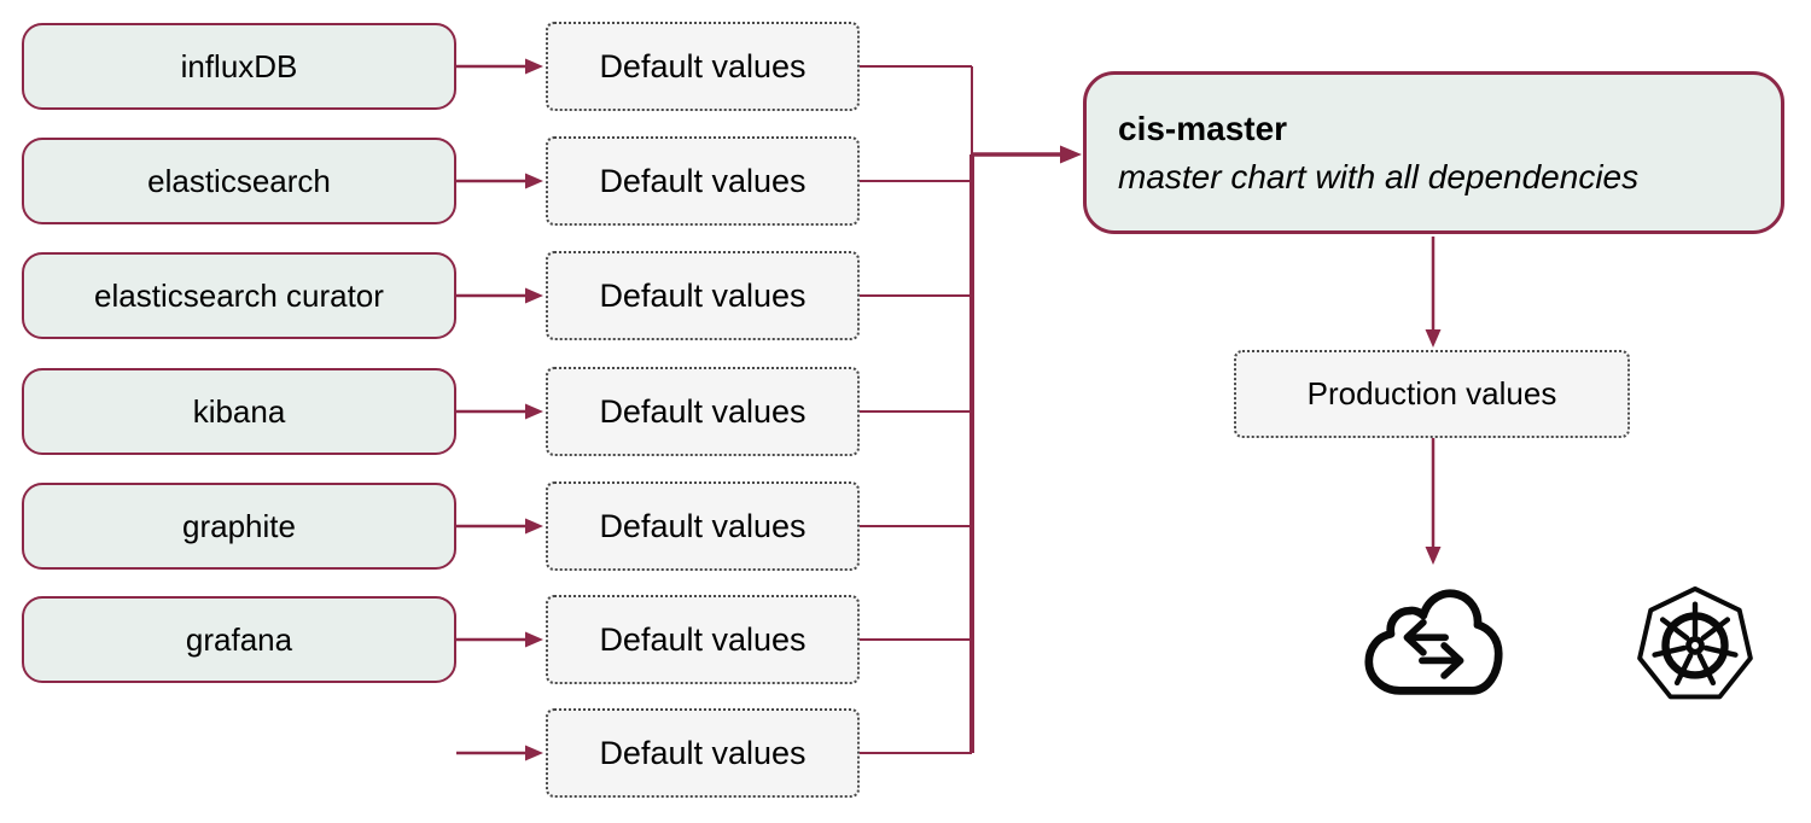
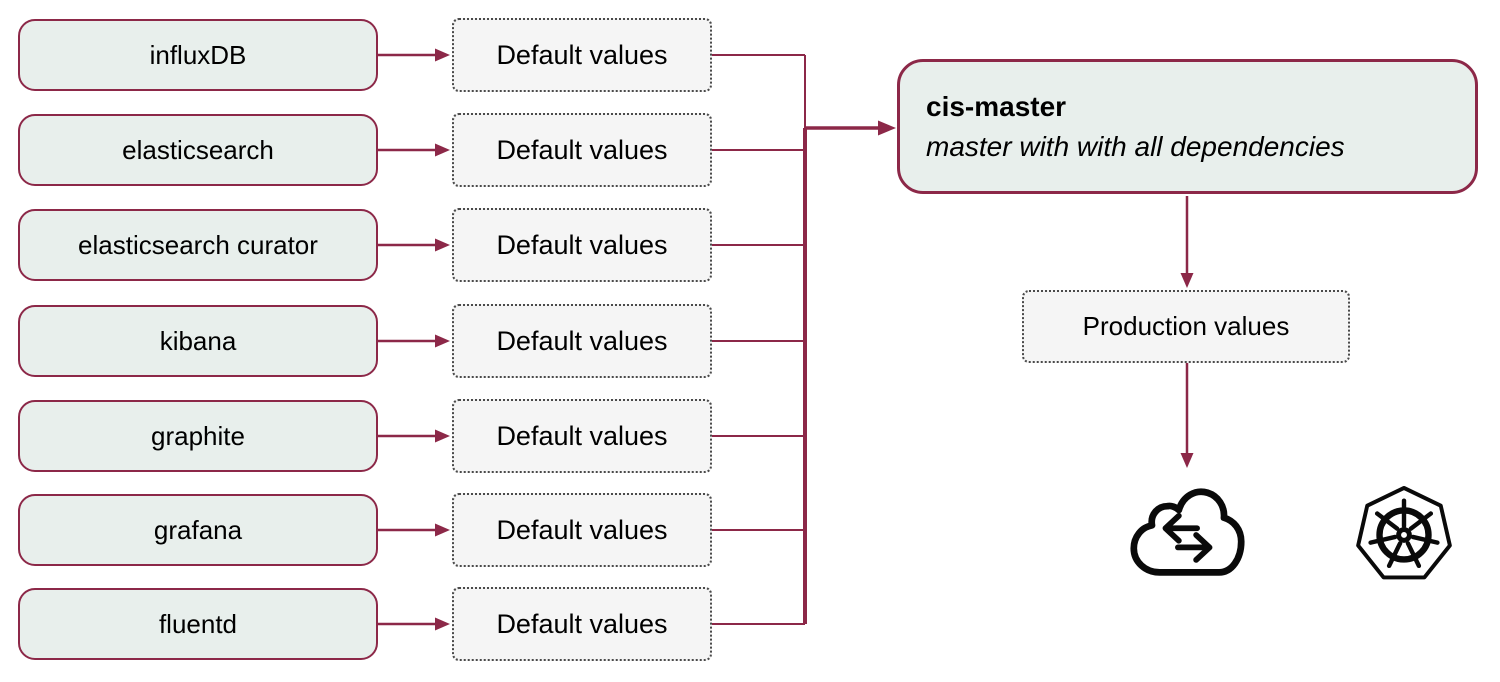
  influxDB
  elasticsearch
  elasticsearch curator
  kibana
  graphite
  grafana
+ fluentd
  Default values
  Default values
  Default values
  Default values
  Default values
  Default values
  Default values
  cis-master
- master chart with all dependencies
+ master with with all dependencies
  Production values
